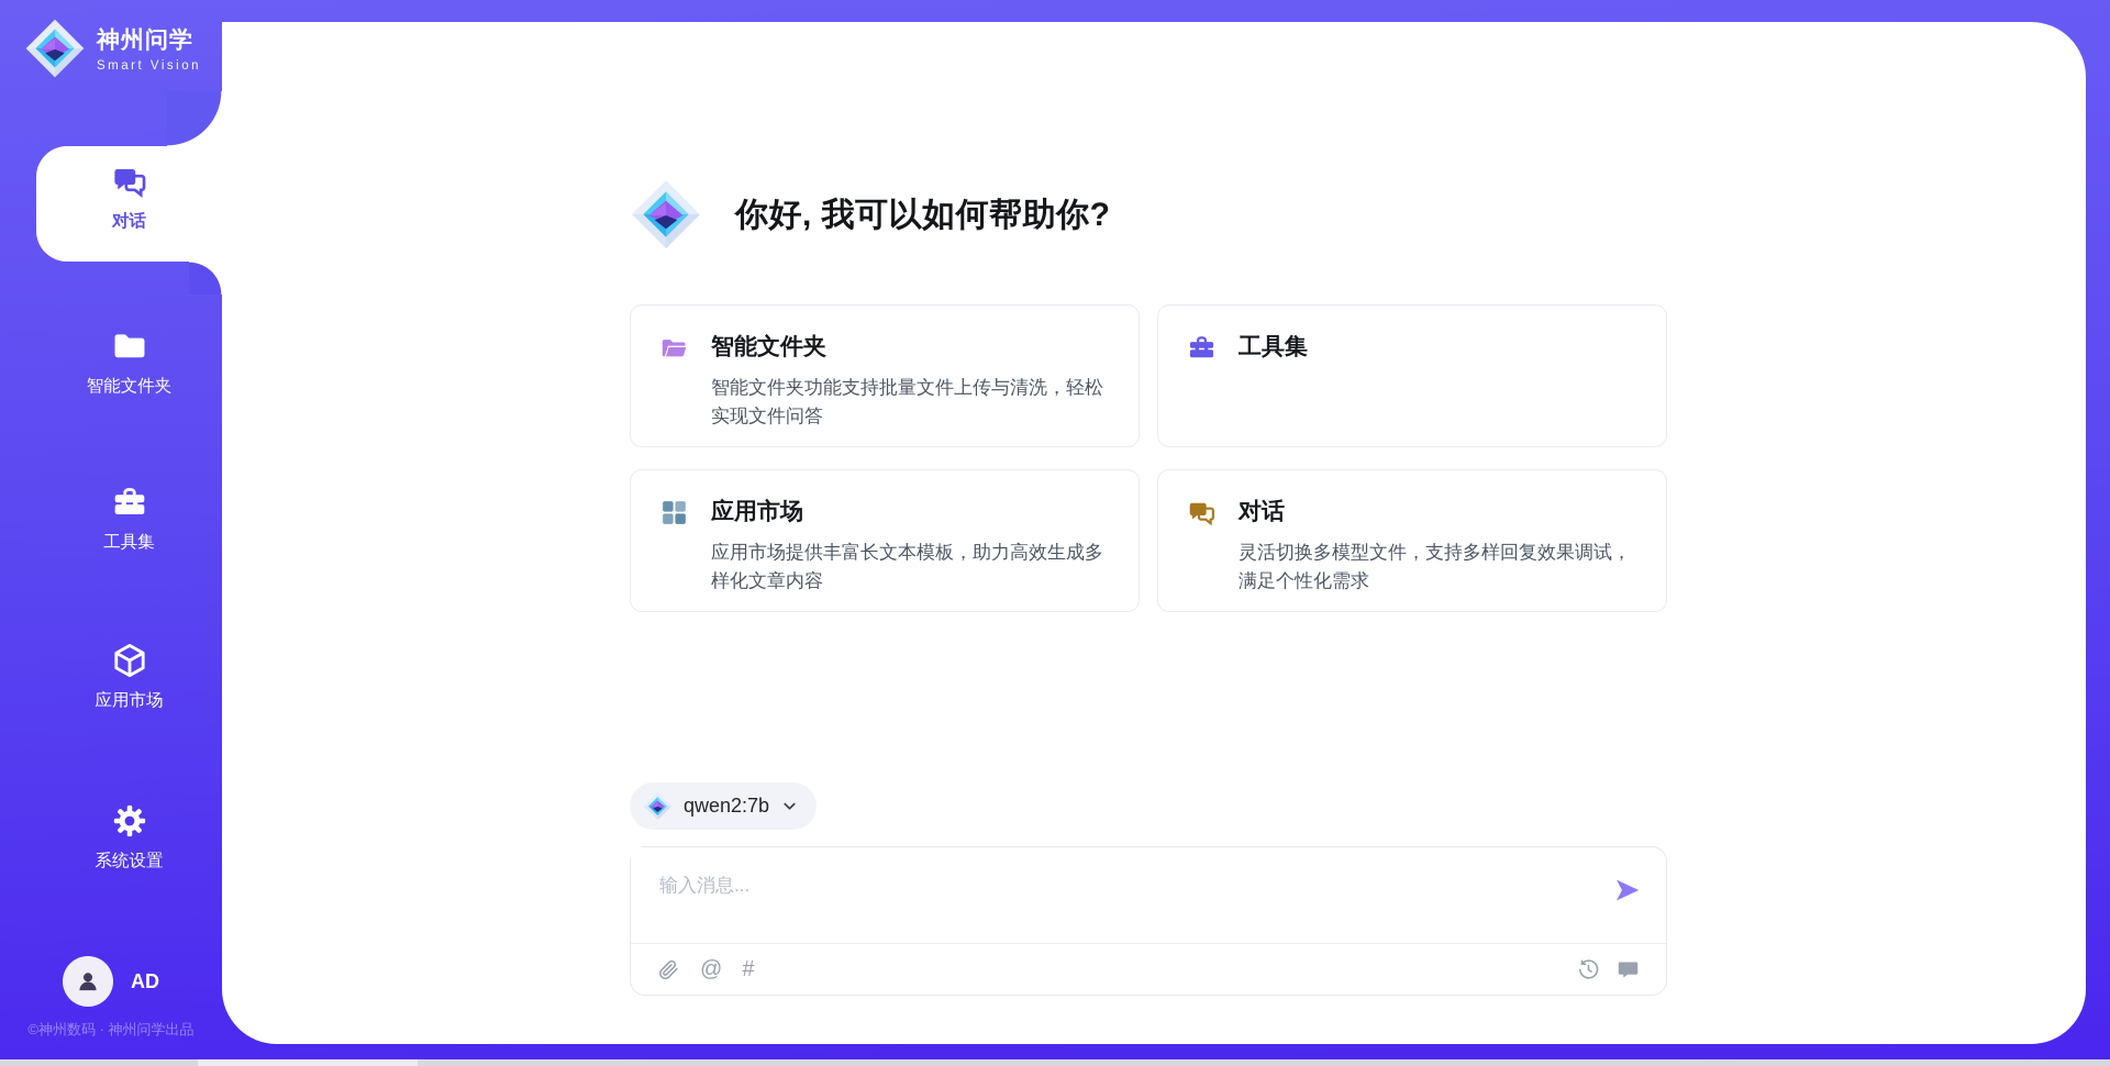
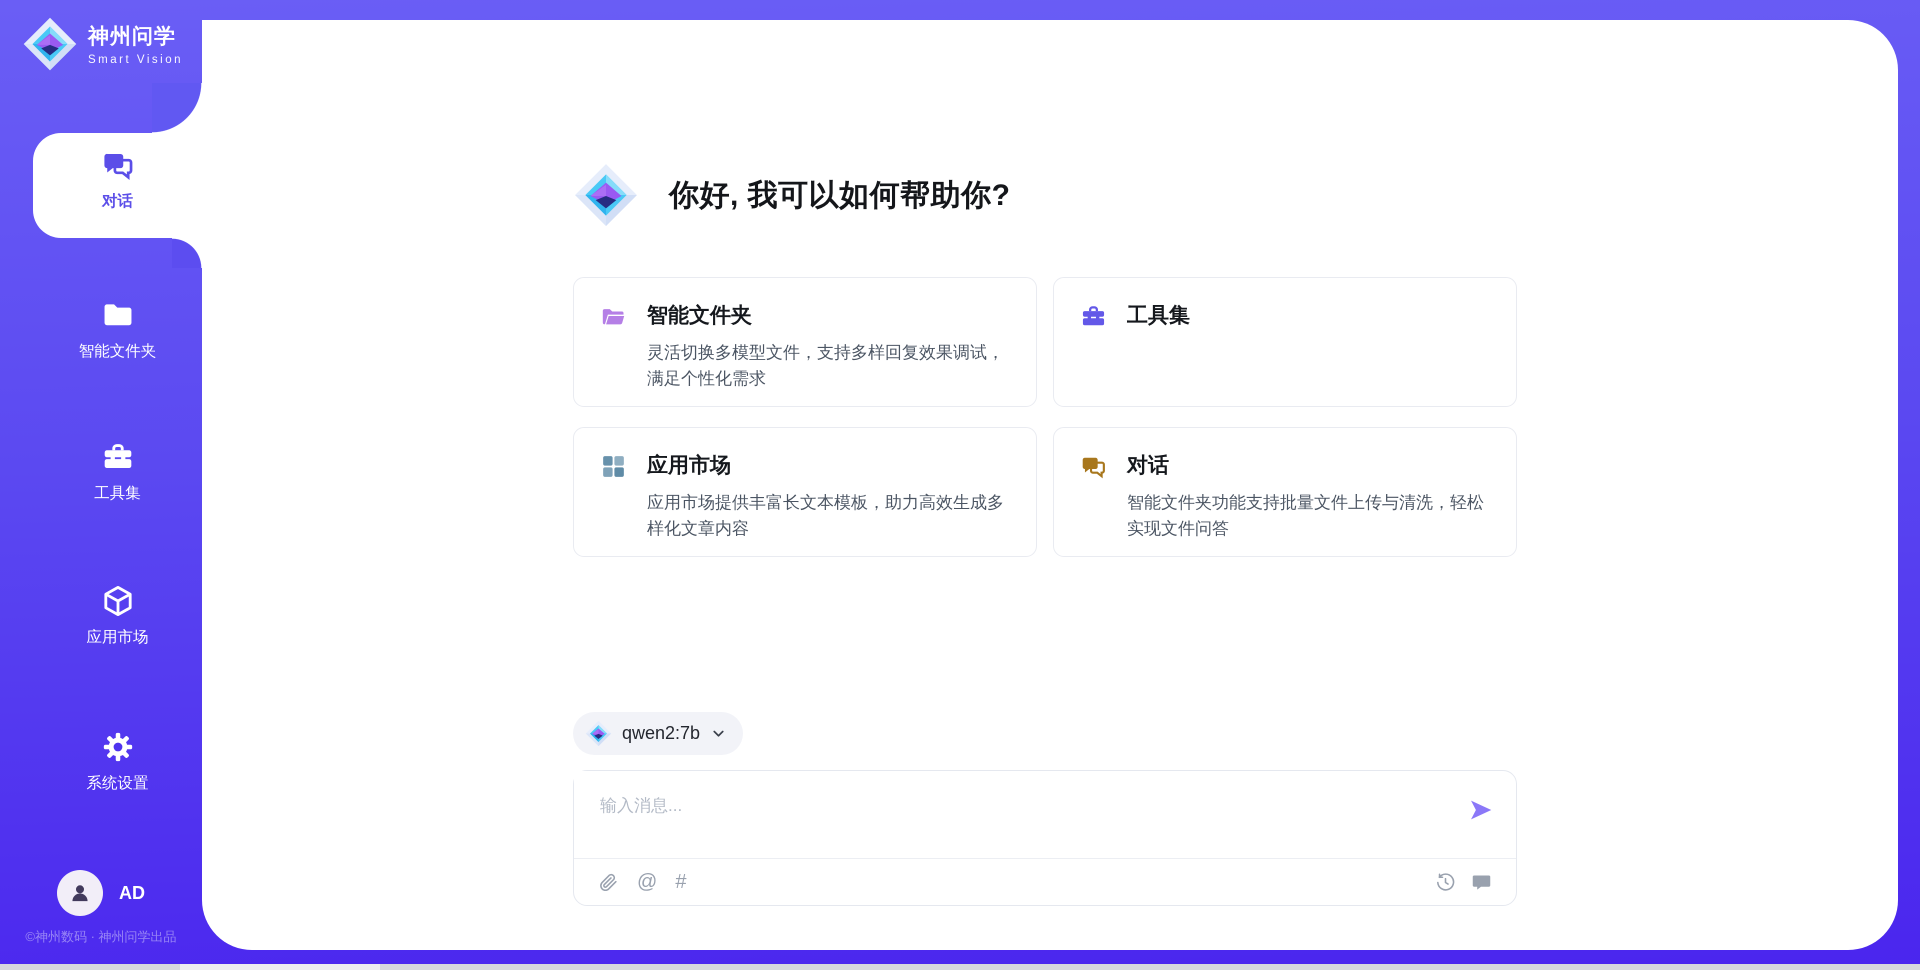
  神州问学
  Smart Vision
  对话
  智能文件夹
  工具集
  应用市场
  系统设置
  AD
  ©神州数码 · 神州问学出品
  你好, 我可以如何帮助你?
  智能文件夹
- 智能文件夹功能支持批量文件上传与清洗，轻松实现文件问答
+ 灵活切换多模型文件，支持多样回复效果调试，满足个性化需求
  工具集
  应用市场
  应用市场提供丰富长文本模板，助力高效生成多样化文章内容
  对话
- 灵活切换多模型文件，支持多样回复效果调试，满足个性化需求
+ 智能文件夹功能支持批量文件上传与清洗，轻松实现文件问答
  qwen2:7b
  输入消息...
  @
  #
